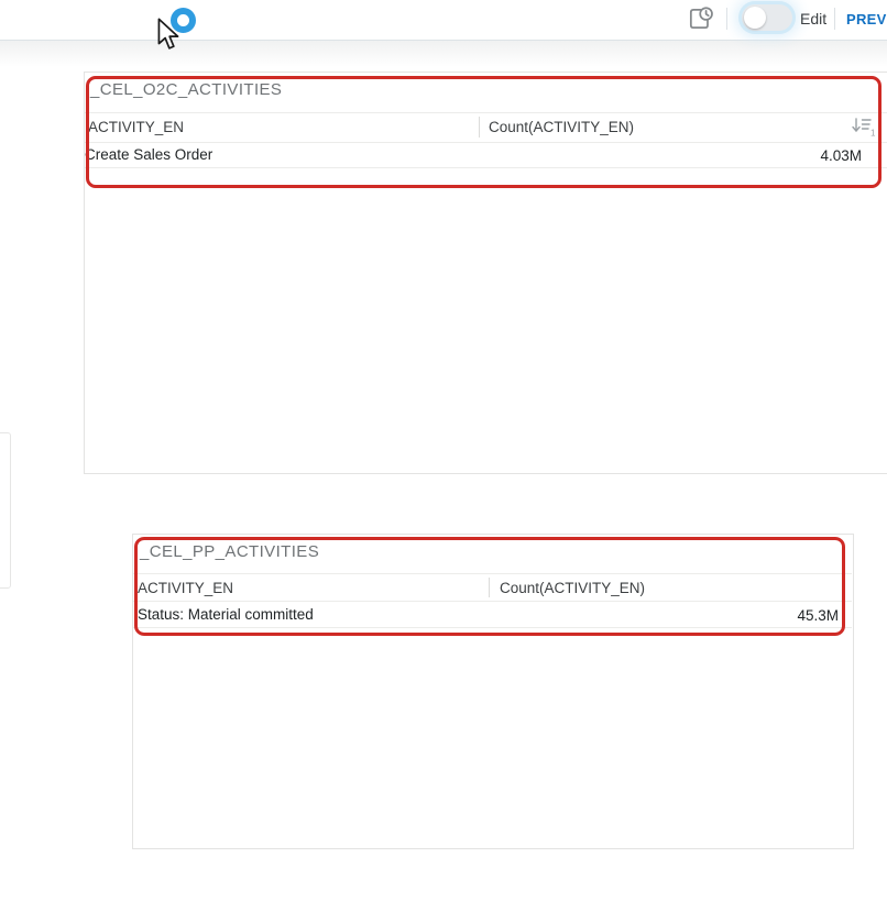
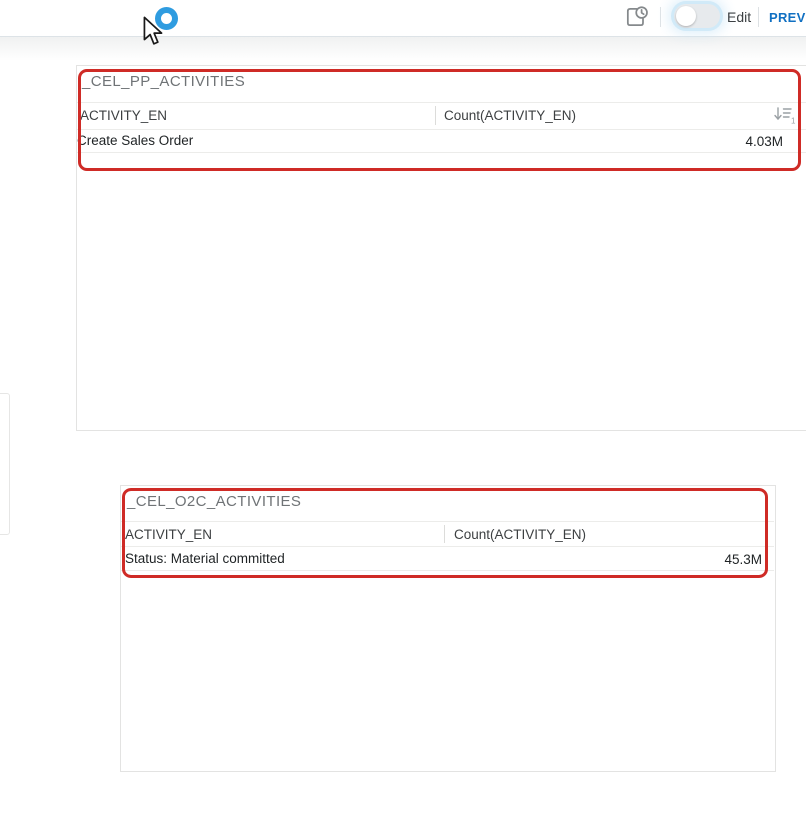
  Edit
- _CEL_O2C_ACTIVITIES
+ _CEL_PP_ACTIVITIES
  ACTIVITY_EN
  Count(ACTIVITY_EN)
  1
  Create Sales Order
  4.03M
- _CEL_PP_ACTIVITIES
+ _CEL_O2C_ACTIVITIES
  ACTIVITY_EN
  Count(ACTIVITY_EN)
  Status: Material committed
  45.3M
